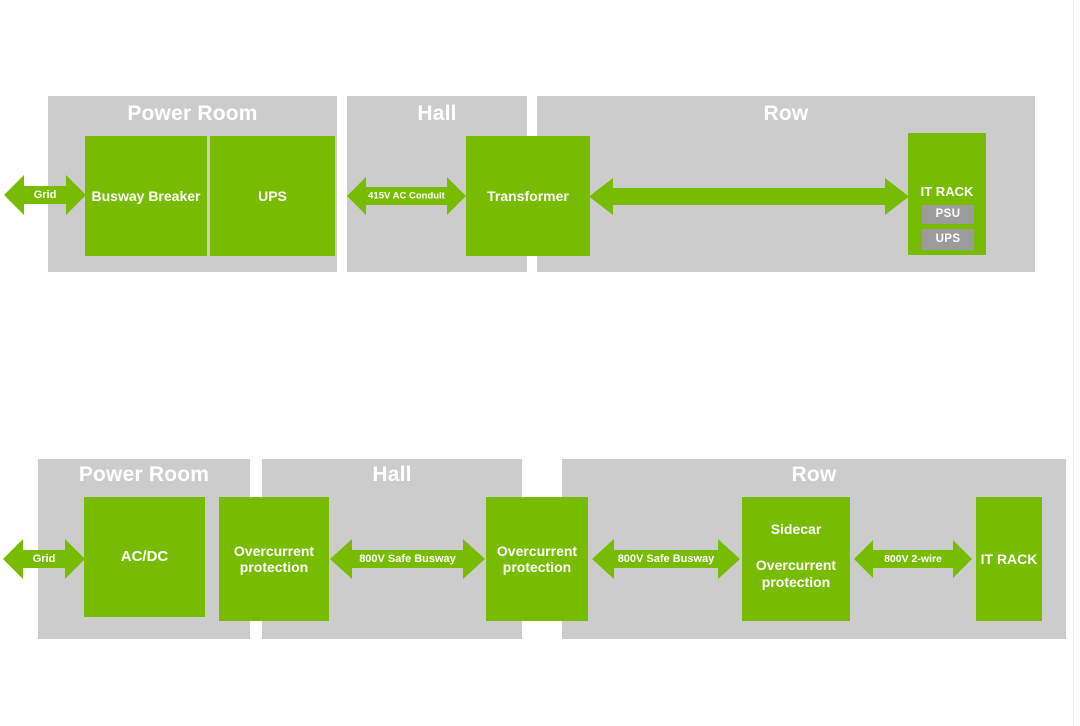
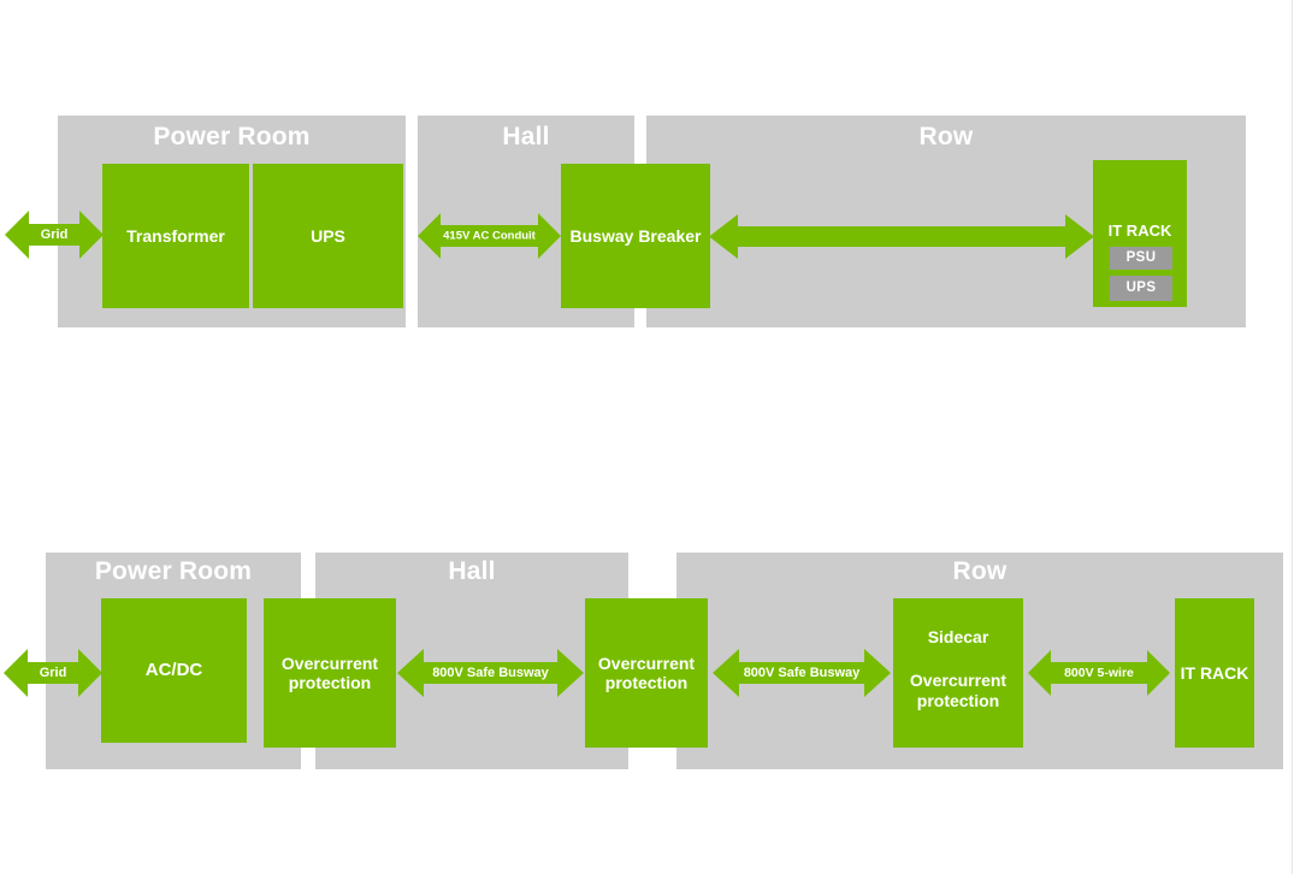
  Power Room
  Hall
  Row
  Grid
- Busway Breaker
+ Transformer
  UPS
  415V AC Conduit
- Transformer
+ Busway Breaker
  IT RACK
  PSU
  UPS
  Power Room
  Hall
  Row
  Grid
  AC/DC
  Overcurrent
  protection
  800V Safe Busway
  Overcurrent
  protection
  800V Safe Busway
  Sidecar
  Overcurrent
  protection
- 800V 2-wire
+ 800V 5-wire
  IT RACK
